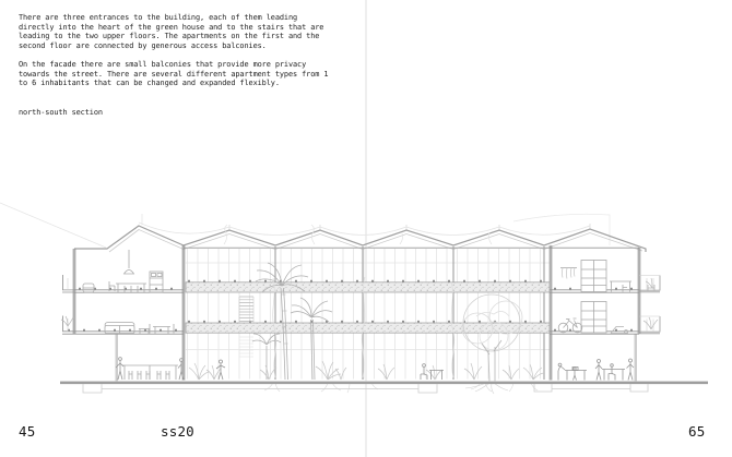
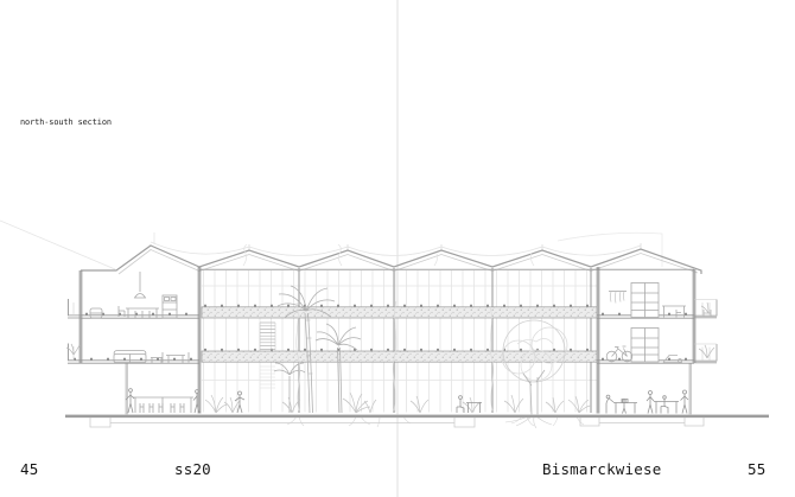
- There are three entrances to the building, each of them leading
- directly into the heart of the green house and to the stairs that are
- leading to the two upper floors. The apartments on the first and the
- second floor are connected by generous access balconies.
- On the facade there are small balconies that provide more privacy
- towards the street. There are several different apartment types from 1
- to 6 inhabitants that can be changed and expanded flexibly.
  north-south section
  45
  ss20
+ Bismarckwiese
- 65
+ 55
